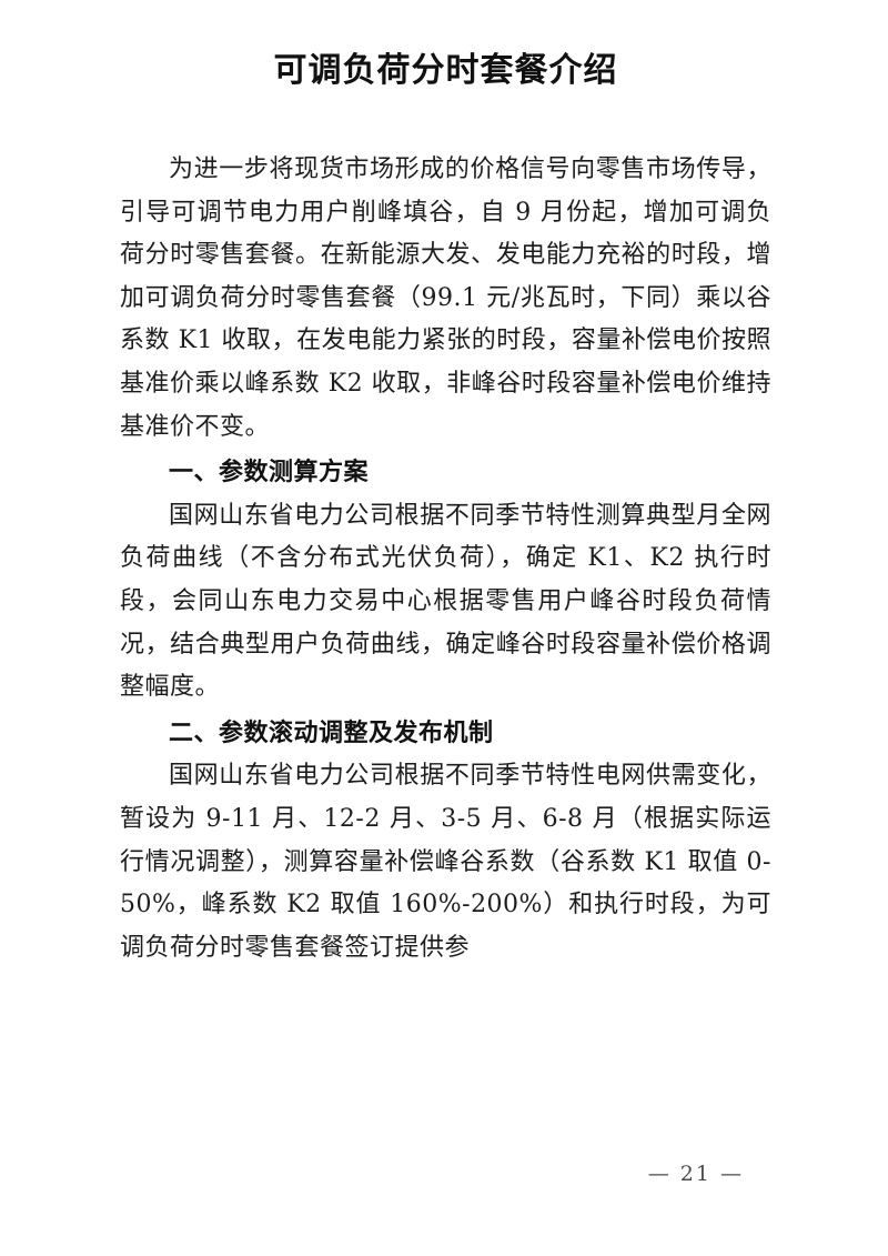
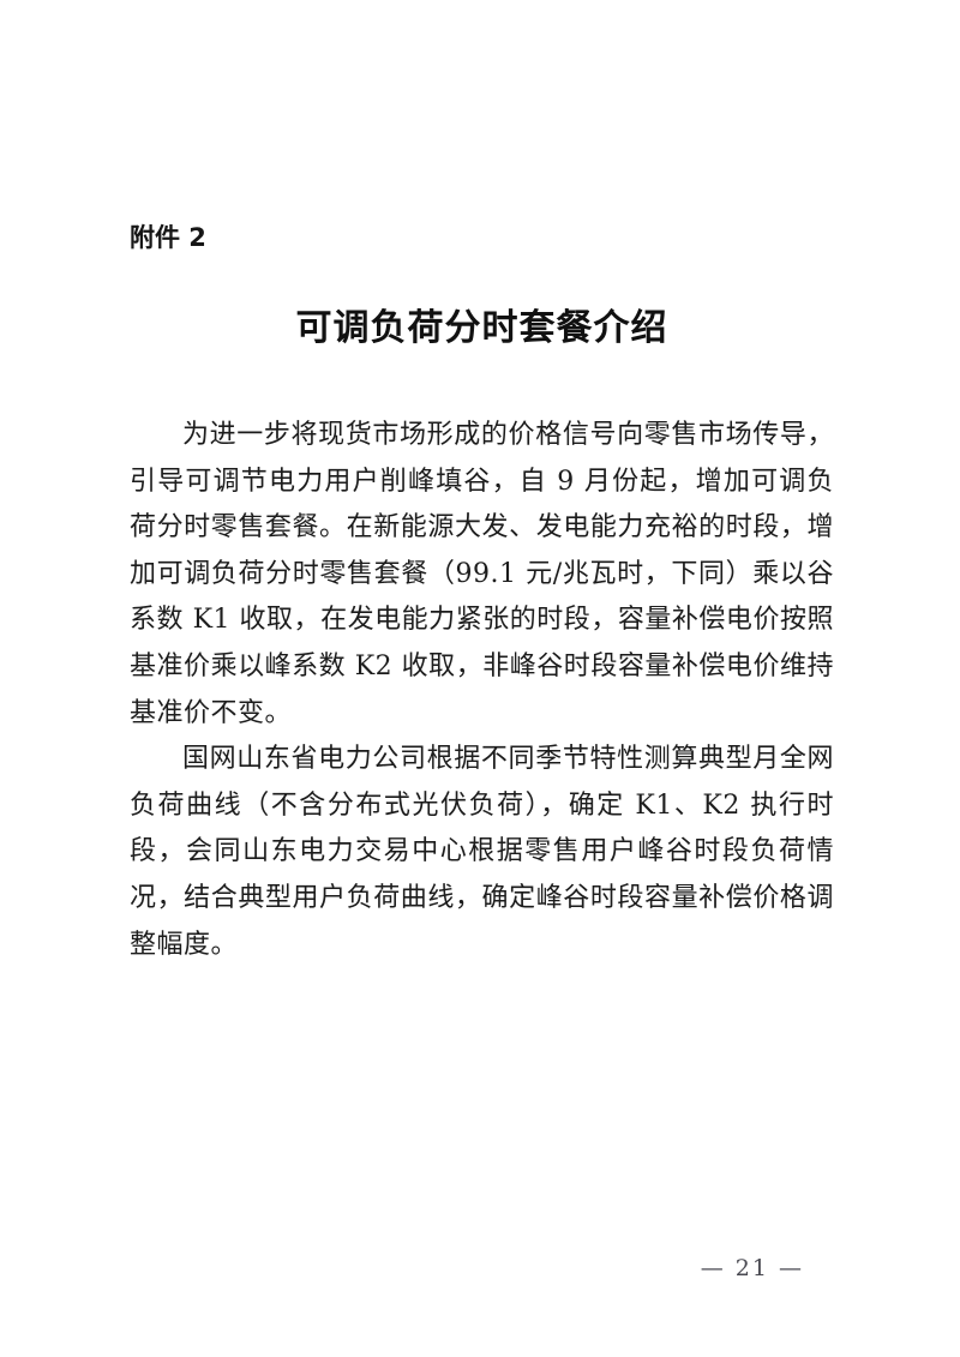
+ 附件 2
  可调负荷分时套餐介绍
  为进一步将现货市场形成的价格信号向零售市场传导，引导可调节电力用户削峰填谷，自 9 月份起，增加可调负荷分时零售套餐。在新能源大发、发电能力充裕的时段，增加可调负荷分时零售套餐（99.1 元/兆瓦时，下同）乘以谷系数 K1 收取，在发电能力紧张的时段，容量补偿电价按照基准价乘以峰系数 K2 收取，非峰谷时段容量补偿电价维持基准价不变。
- 一、参数测算方案
  国网山东省电力公司根据不同季节特性测算典型月全网负荷曲线（不含分布式光伏负荷），确定 K1、K2 执行时段，会同山东电力交易中心根据零售用户峰谷时段负荷情况，结合典型用户负荷曲线，确定峰谷时段容量补偿价格调整幅度。
- 二、参数滚动调整及发布机制
- 国网山东省电力公司根据不同季节特性电网供需变化，暂设为 9-11 月、12-2 月、3-5 月、6-8 月（根据实际运行情况调整），测算容量补偿峰谷系数（谷系数 K1 取值 0-50%，峰系数 K2 取值 160%-200%）和执行时段，为可调负荷分时零售套餐签订提供参
  — 21 —
